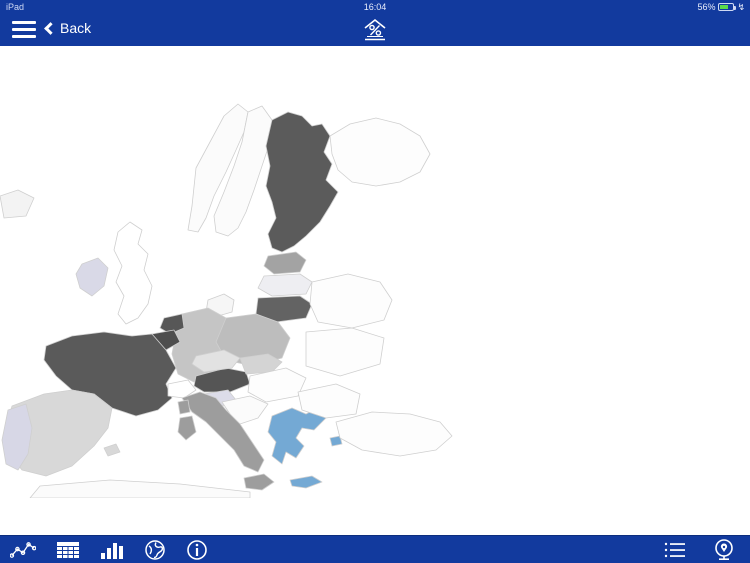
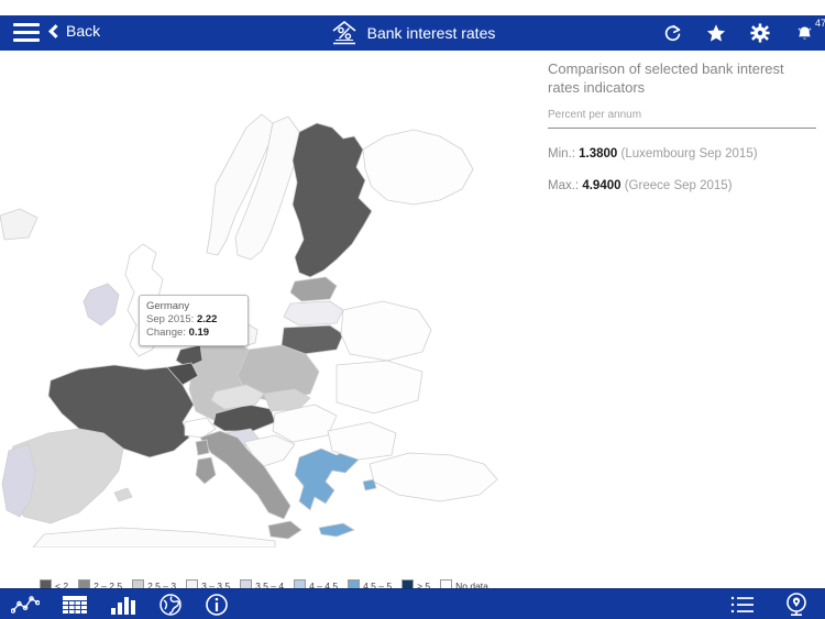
- iPad
- 16:04
- 56%
- ↯
  Back
+ Bank interest rates
+ 47
+ Germany
+ Sep 2015: 2.22
+ Change: 0.19
+ < 2
+ 2 – 2.5
+ 2.5 – 3
+ 3 – 3.5
+ 3.5 – 4
+ 4 – 4.5
+ 4.5 – 5
+ > 5
+ No data
+ Comparison of selected bank interest rates indicators
+ Percent per annum
+ Min.: 1.3800 (Luxembourg Sep 2015)
+ Max.: 4.9400 (Greece Sep 2015)
